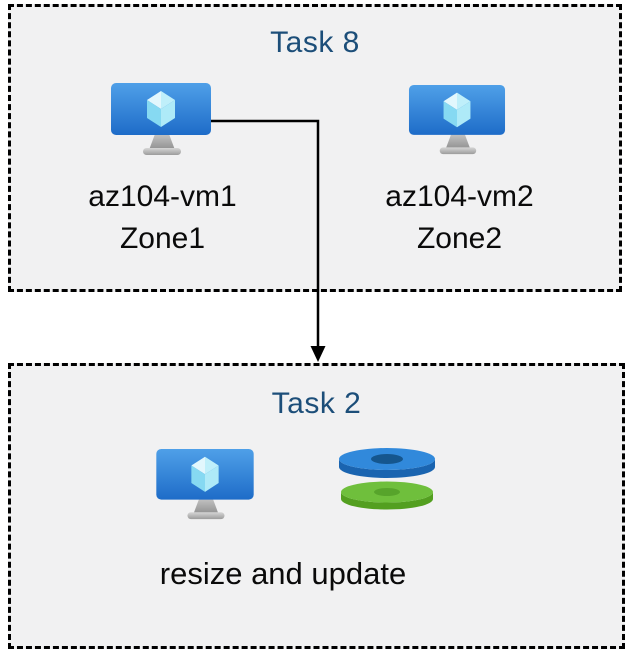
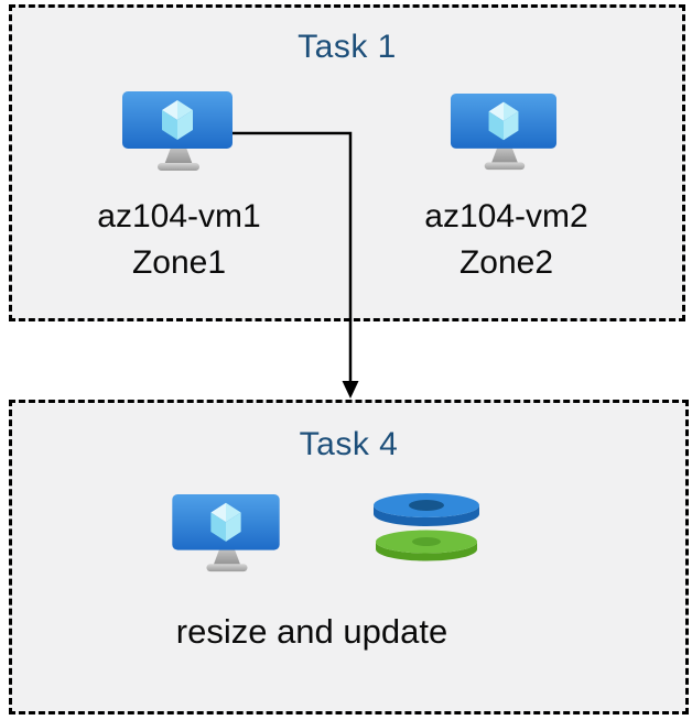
- Task 8
+ Task 1
  az104-vm1
  Zone1
  az104-vm2
  Zone2
- Task 2
+ Task 4
  resize and update
